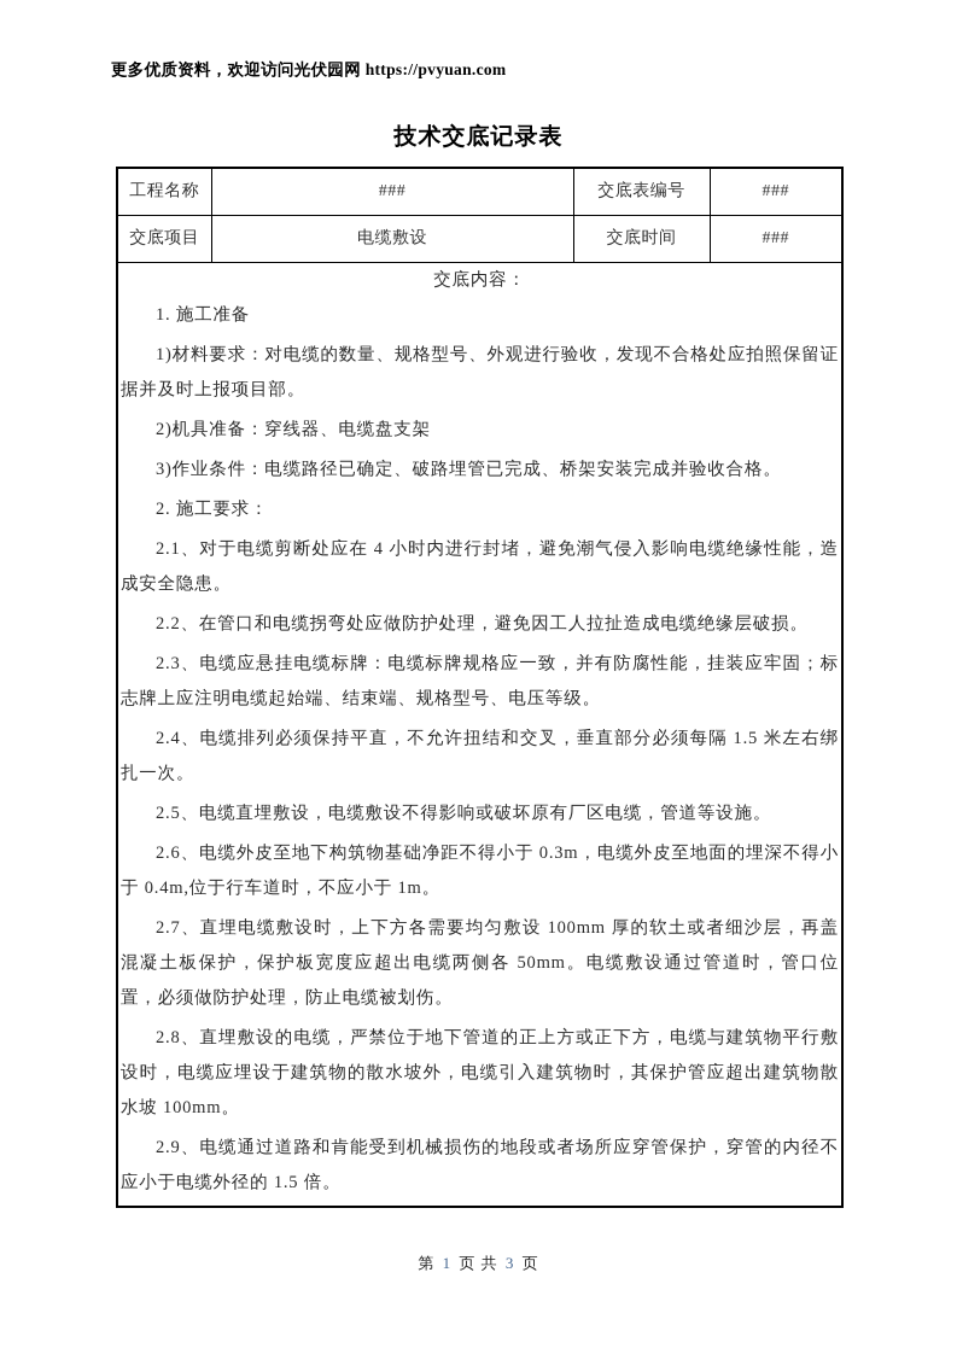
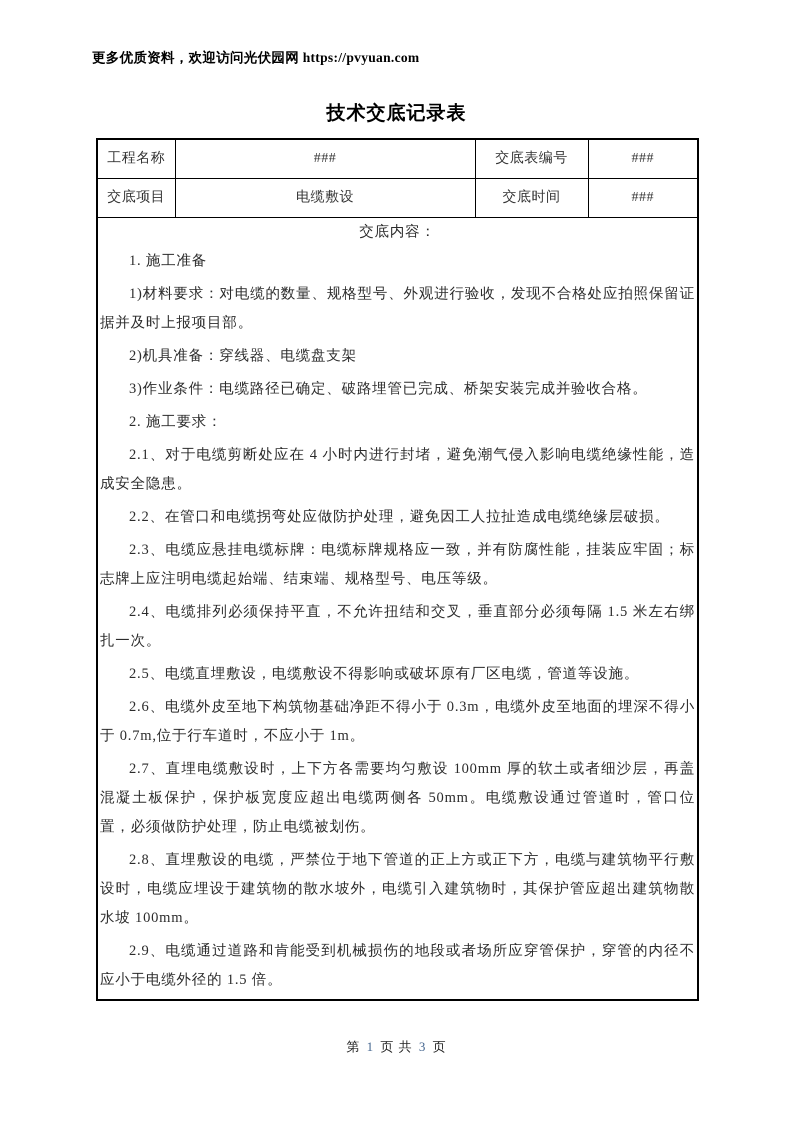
  更多优质资料，欢迎访问光伏园网 https://pvyuan.com
  技术交底记录表
  工程名称	###	交底表编号	###
  交底项目	电缆敷设	交底时间	###
- 交底内容： 1. 施工准备1)材料要求：对电缆的数量、规格型号、外观进行验收，发现不合格处应拍照保留证据并及时上报项目部。2)机具准备：穿线器、电缆盘支架3)作业条件：电缆路径已确定、破路埋管已完成、桥架安装完成并验收合格。2. 施工要求：2.1、对于电缆剪断处应在 4 小时内进行封堵，避免潮气侵入影响电缆绝缘性能，造成安全隐患。2.2、在管口和电缆拐弯处应做防护处理，避免因工人拉扯造成电缆绝缘层破损。2.3、电缆应悬挂电缆标牌：电缆标牌规格应一致，并有防腐性能，挂装应牢固；标志牌上应注明电缆起始端、结束端、规格型号、电压等级。2.4、电缆排列必须保持平直，不允许扭结和交叉，垂直部分必须每隔 1.5 米左右绑扎一次。2.5、电缆直埋敷设，电缆敷设不得影响或破坏原有厂区电缆，管道等设施。2.6、电缆外皮至地下构筑物基础净距不得小于 0.3m，电缆外皮至地面的埋深不得小于 0.4m,位于行车道时，不应小于 1m。2.7、直埋电缆敷设时，上下方各需要均匀敷设 100mm 厚的软土或者细沙层，再盖混凝土板保护，保护板宽度应超出电缆两侧各 50mm。电缆敷设通过管道时，管口位置，必须做防护处理，防止电缆被划伤。2.8、直埋敷设的电缆，严禁位于地下管道的正上方或正下方，电缆与建筑物平行敷设时，电缆应埋设于建筑物的散水坡外，电缆引入建筑物时，其保护管应超出建筑物散水坡 100mm。2.9、电缆通过道路和肯能受到机械损伤的地段或者场所应穿管保护，穿管的内径不应小于电缆外径的 1.5 倍。
+ 交底内容： 1. 施工准备1)材料要求：对电缆的数量、规格型号、外观进行验收，发现不合格处应拍照保留证据并及时上报项目部。2)机具准备：穿线器、电缆盘支架3)作业条件：电缆路径已确定、破路埋管已完成、桥架安装完成并验收合格。2. 施工要求：2.1、对于电缆剪断处应在 4 小时内进行封堵，避免潮气侵入影响电缆绝缘性能，造成安全隐患。2.2、在管口和电缆拐弯处应做防护处理，避免因工人拉扯造成电缆绝缘层破损。2.3、电缆应悬挂电缆标牌：电缆标牌规格应一致，并有防腐性能，挂装应牢固；标志牌上应注明电缆起始端、结束端、规格型号、电压等级。2.4、电缆排列必须保持平直，不允许扭结和交叉，垂直部分必须每隔 1.5 米左右绑扎一次。2.5、电缆直埋敷设，电缆敷设不得影响或破坏原有厂区电缆，管道等设施。2.6、电缆外皮至地下构筑物基础净距不得小于 0.3m，电缆外皮至地面的埋深不得小于 0.7m,位于行车道时，不应小于 1m。2.7、直埋电缆敷设时，上下方各需要均匀敷设 100mm 厚的软土或者细沙层，再盖混凝土板保护，保护板宽度应超出电缆两侧各 50mm。电缆敷设通过管道时，管口位置，必须做防护处理，防止电缆被划伤。2.8、直埋敷设的电缆，严禁位于地下管道的正上方或正下方，电缆与建筑物平行敷设时，电缆应埋设于建筑物的散水坡外，电缆引入建筑物时，其保护管应超出建筑物散水坡 100mm。2.9、电缆通过道路和肯能受到机械损伤的地段或者场所应穿管保护，穿管的内径不应小于电缆外径的 1.5 倍。
  第 1 页 共 3 页
